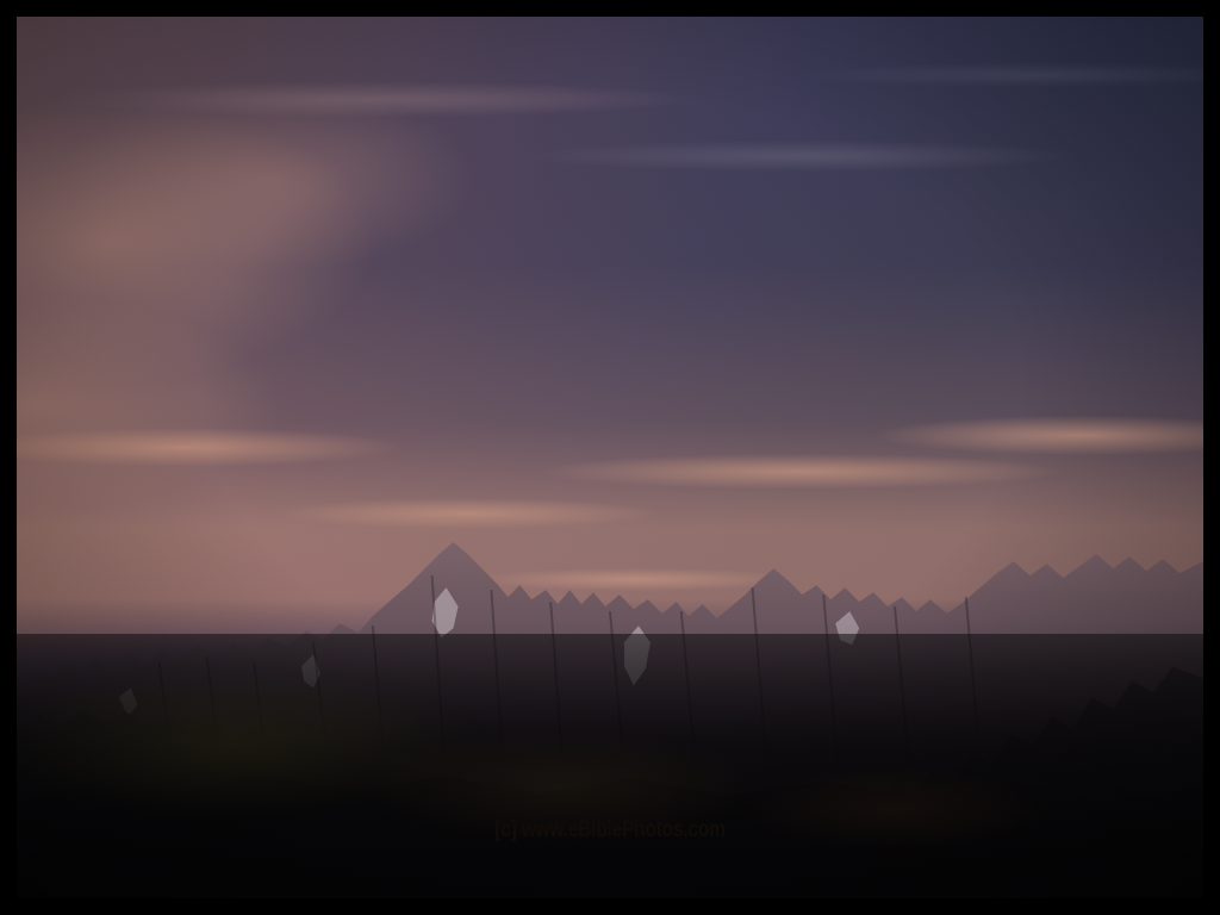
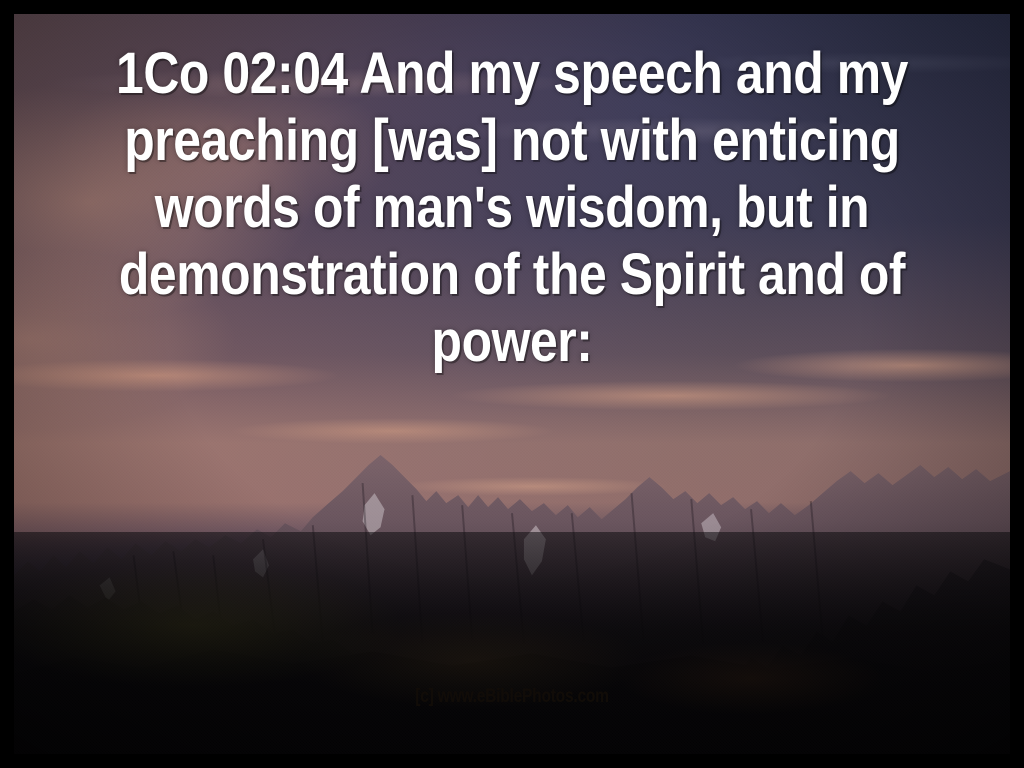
+ 1Co 02:04 And my speech and my preaching [was] not with enticing words of man's wisdom, but in demonstration of the Spirit and of power:
